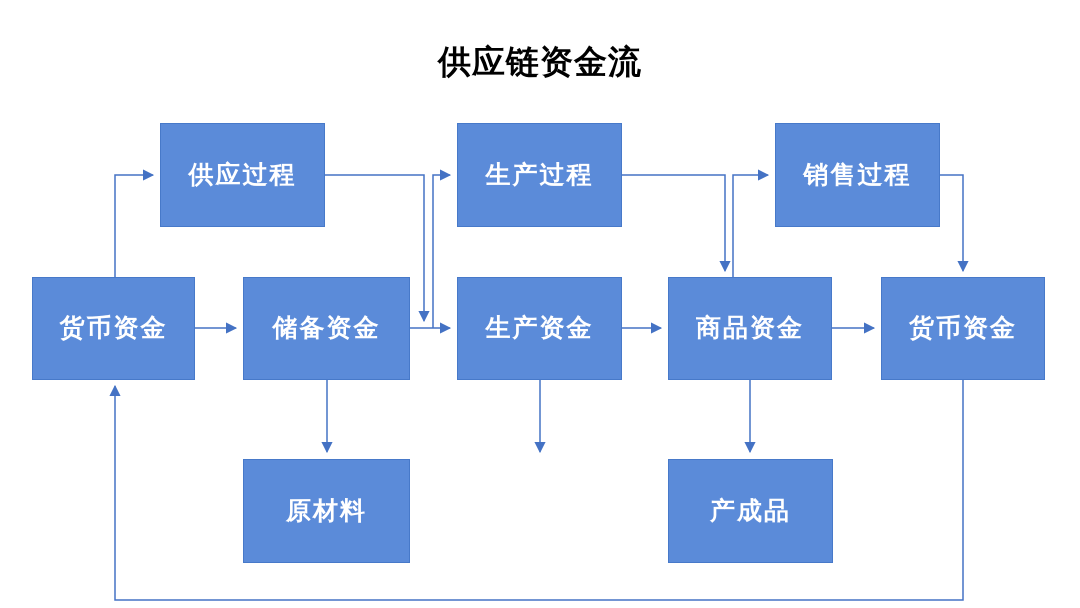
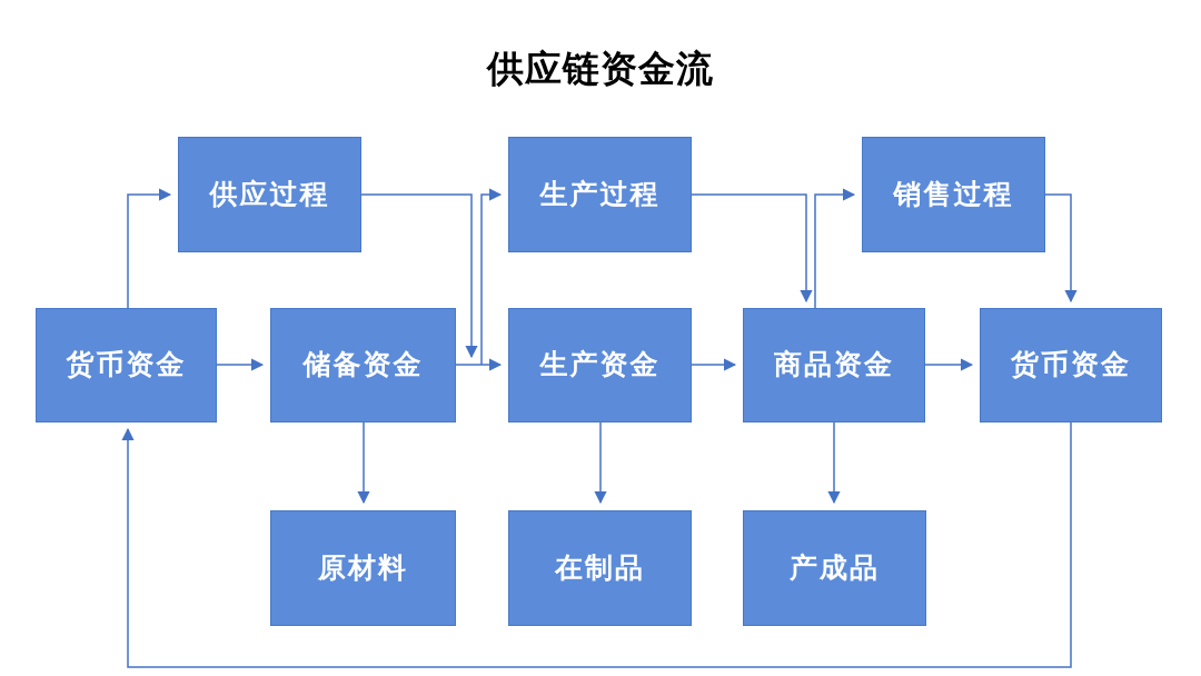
  供应链资金流
  供应过程
  生产过程
  销售过程
  货币资金
  储备资金
  生产资金
  商品资金
  货币资金
  原材料
+ 在制品
  产成品
